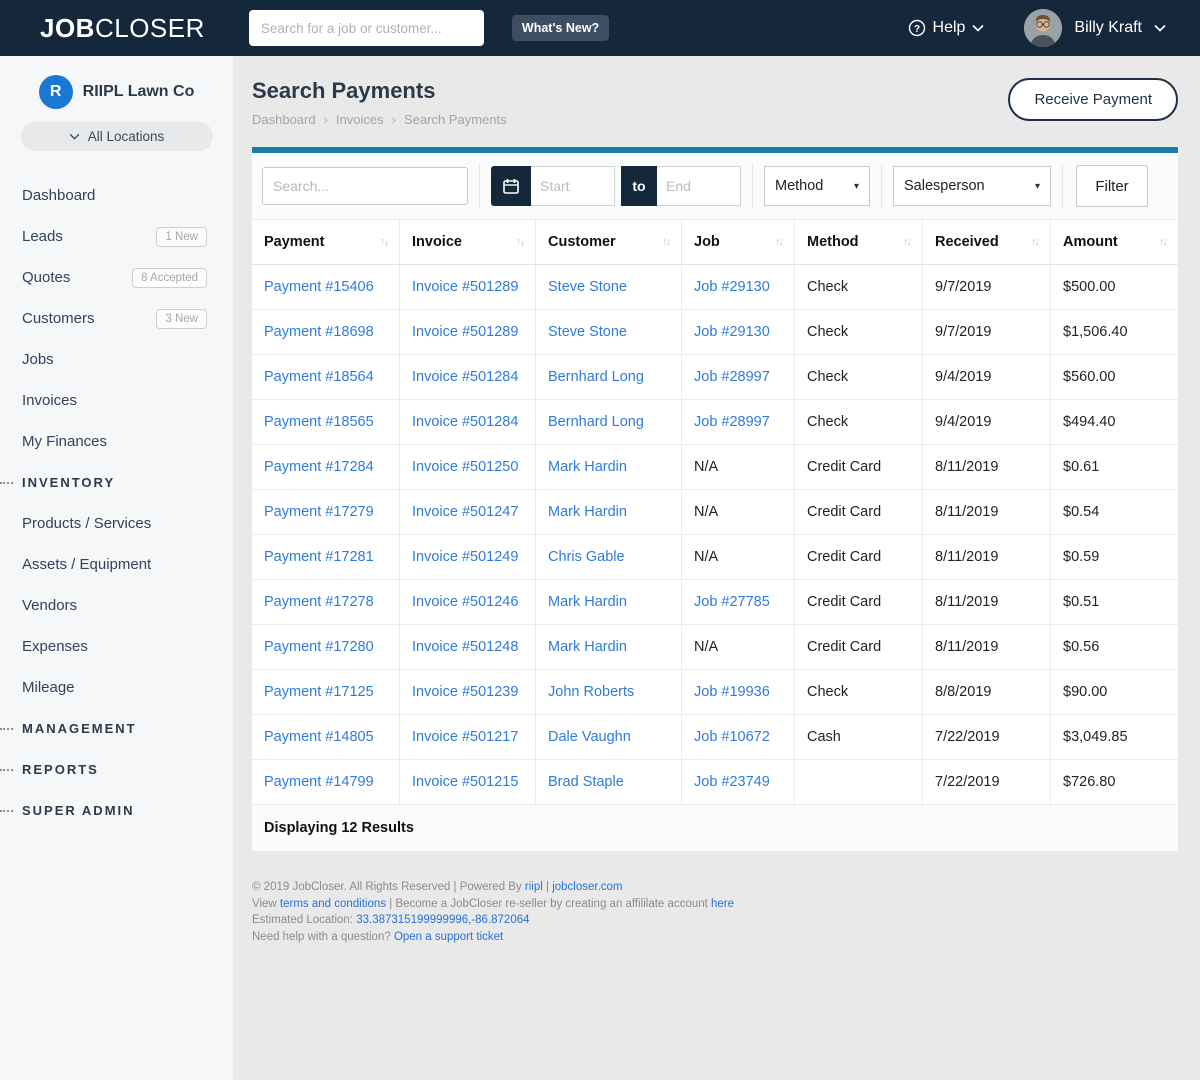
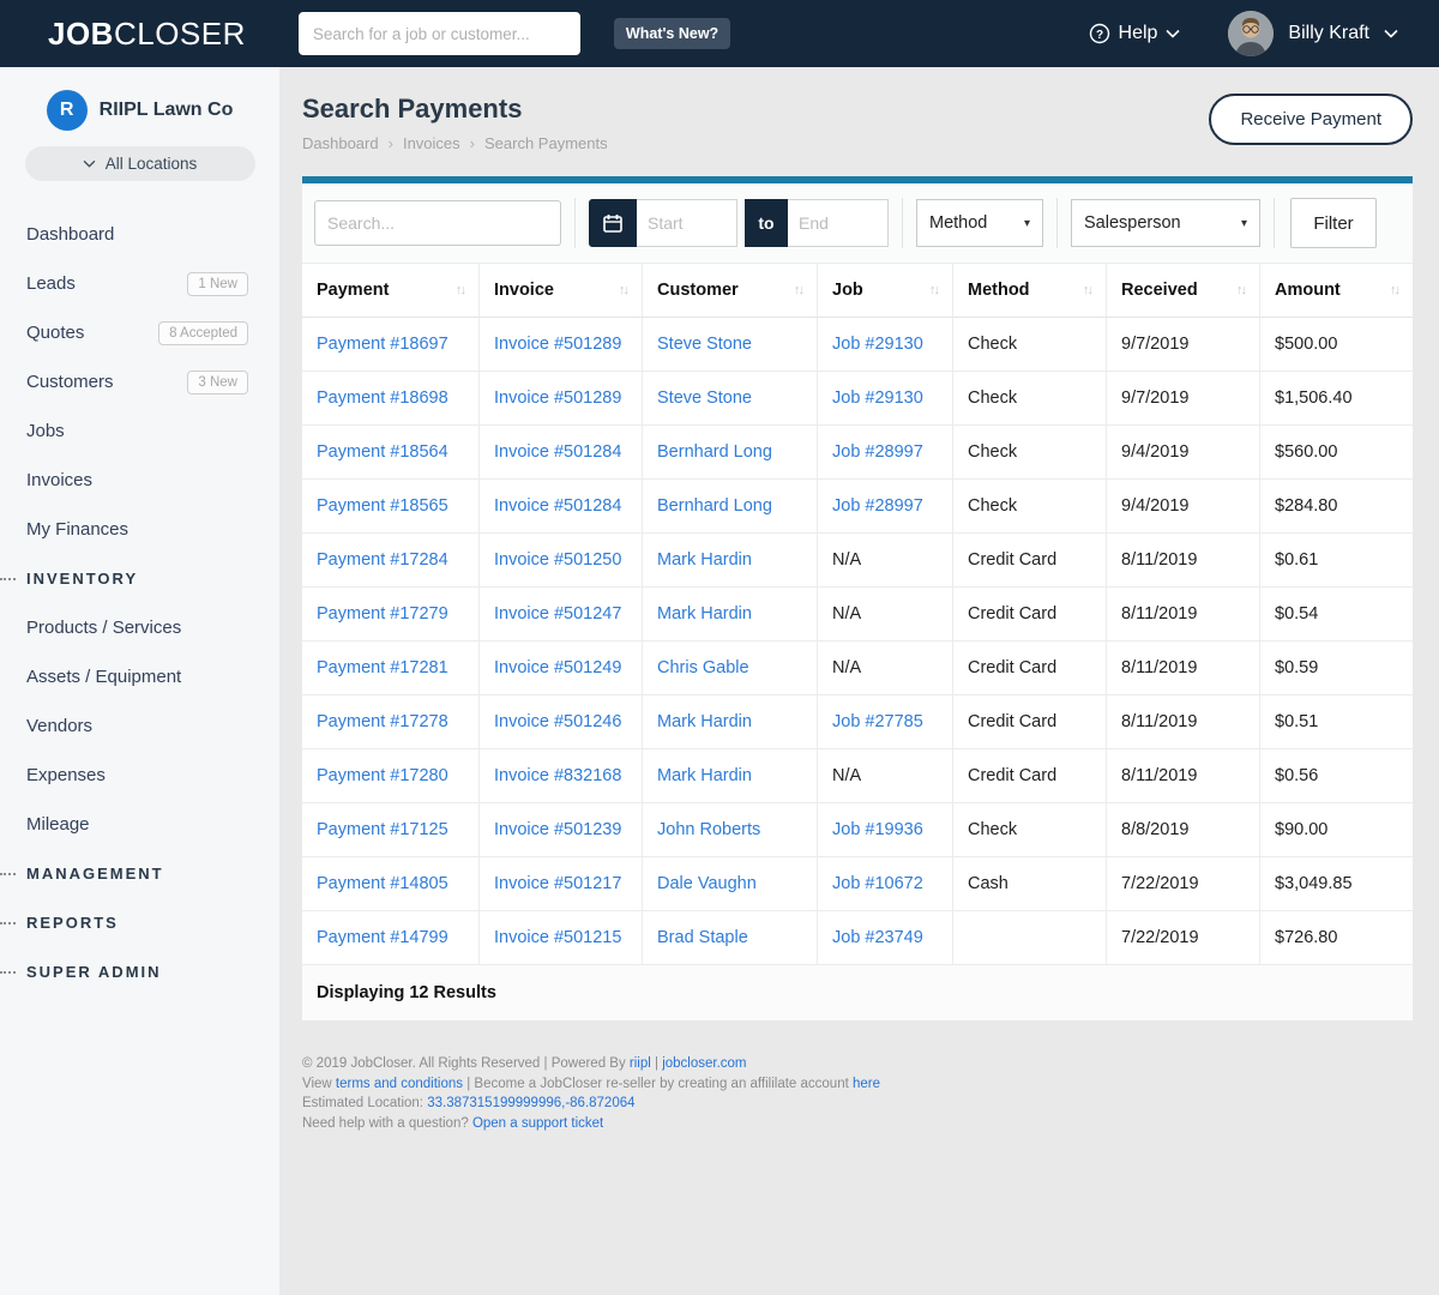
  JOBCLOSER
  Search for a job or customer...
  What's New?
  ?
  Help
  Billy Kraft
  R
  RIIPL Lawn Co
  All Locations
  Dashboard
  Leads
  1 New
  Quotes
  8 Accepted
  Customers
  3 New
  Jobs
  Invoices
  My Finances
  INVENTORY
  Products / Services
  Assets / Equipment
  Vendors
  Expenses
  Mileage
  MANAGEMENT
  REPORTS
  SUPER ADMIN
  Search Payments
  Dashboard
  ›
  Invoices
  ›
  Search Payments
  Receive Payment
  Search...
  Start
  to
  End
  Method
  ▾
  Salesperson
  ▾
  Filter
  Payment
  ↑↓
  Invoice
  ↑↓
  Customer
  ↑↓
  Job
  ↑↓
  Method
  ↑↓
  Received
  ↑↓
  Amount
  ↑↓
- Payment #15406
+ Payment #18697
  Invoice #501289
  Steve Stone
  Job #29130
  Check
  9/7/2019
  $500.00
  Payment #18698
  Invoice #501289
  Steve Stone
  Job #29130
  Check
  9/7/2019
  $1,506.40
  Payment #18564
  Invoice #501284
  Bernhard Long
  Job #28997
  Check
  9/4/2019
  $560.00
  Payment #18565
  Invoice #501284
  Bernhard Long
  Job #28997
  Check
  9/4/2019
- $494.40
+ $284.80
  Payment #17284
  Invoice #501250
  Mark Hardin
  N/A
  Credit Card
  8/11/2019
  $0.61
  Payment #17279
  Invoice #501247
  Mark Hardin
  N/A
  Credit Card
  8/11/2019
  $0.54
  Payment #17281
  Invoice #501249
  Chris Gable
  N/A
  Credit Card
  8/11/2019
  $0.59
  Payment #17278
  Invoice #501246
  Mark Hardin
  Job #27785
  Credit Card
  8/11/2019
  $0.51
  Payment #17280
- Invoice #501248
+ Invoice #832168
  Mark Hardin
  N/A
  Credit Card
  8/11/2019
  $0.56
  Payment #17125
  Invoice #501239
  John Roberts
  Job #19936
  Check
  8/8/2019
  $90.00
  Payment #14805
  Invoice #501217
  Dale Vaughn
  Job #10672
  Cash
  7/22/2019
  $3,049.85
  Payment #14799
  Invoice #501215
  Brad Staple
  Job #23749
  7/22/2019
  $726.80
  Displaying 12 Results
  © 2019 JobCloser. All Rights Reserved | Powered By riipl | jobcloser.com
  View terms and conditions | Become a JobCloser re-seller by creating an affililate account here
  Estimated Location: 33.387315199999996,-86.872064
  Need help with a question? Open a support ticket
